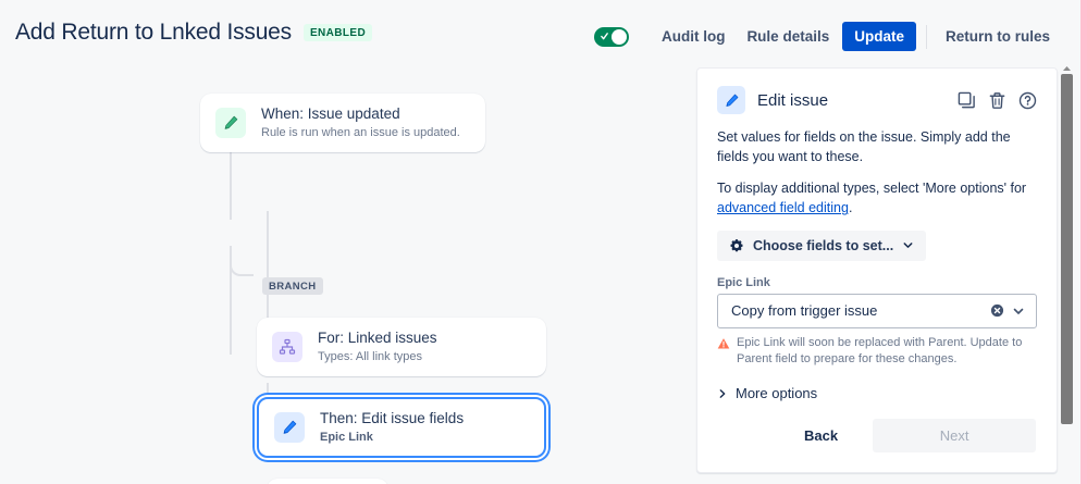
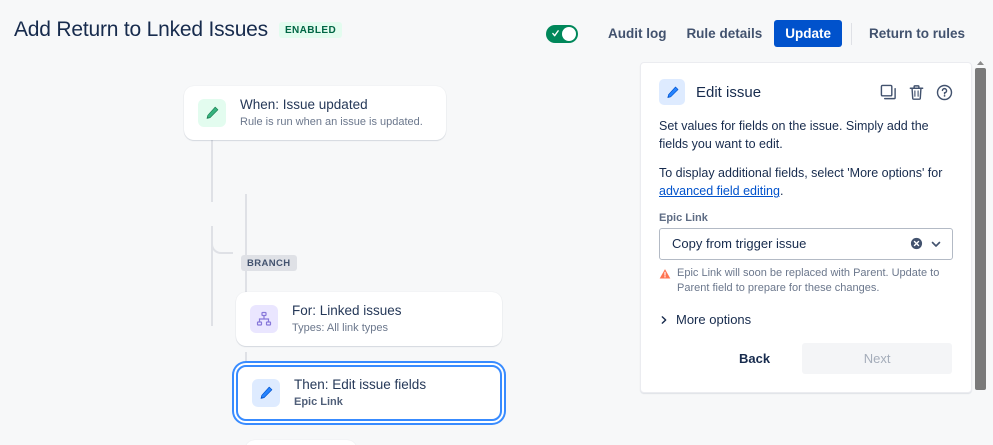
  Add Return to Lnked Issues
  ENABLED
  Audit log
  Rule details
  Update
  Return to rules
  When: Issue updated
  Rule is run when an issue is updated.
  BRANCH
  For: Linked issues
  Types: All link types
  Then: Edit issue fields
  Epic Link
  Edit issue
- Set values for fields on the issue. Simply add the fields you want to these.
+ Set values for fields on the issue. Simply add the fields you want to edit.
- To display additional types, select 'More options' for advanced field editing.
+ To display additional fields, select 'More options' for advanced field editing.
- Choose fields to set...
  Epic Link
  Copy from trigger issue
  Epic Link will soon be replaced with Parent. Update to Parent field to prepare for these changes.
  More options
  Back
  Next
